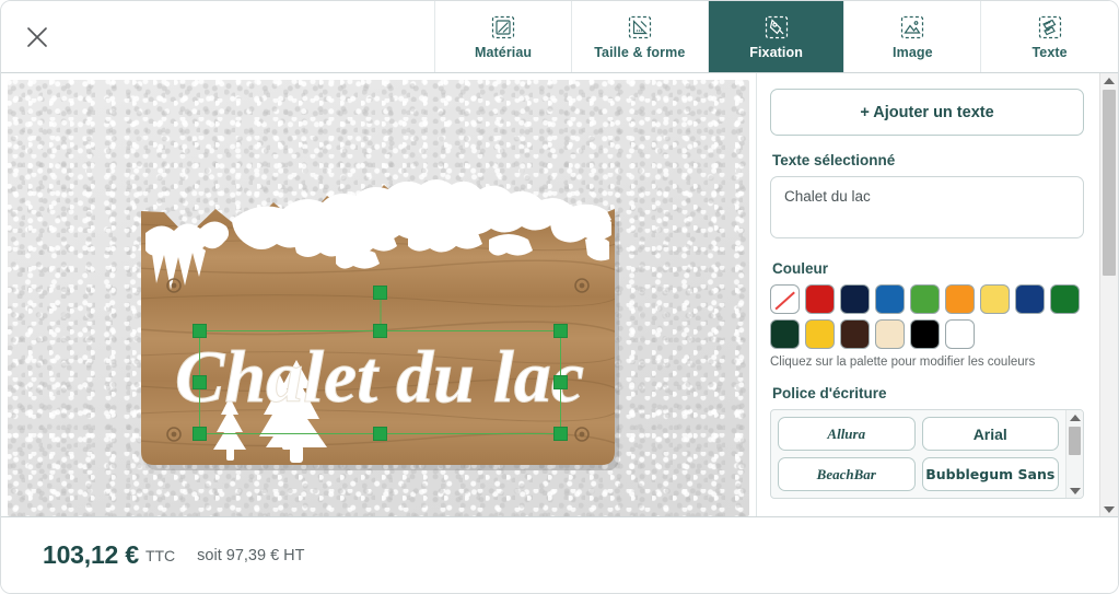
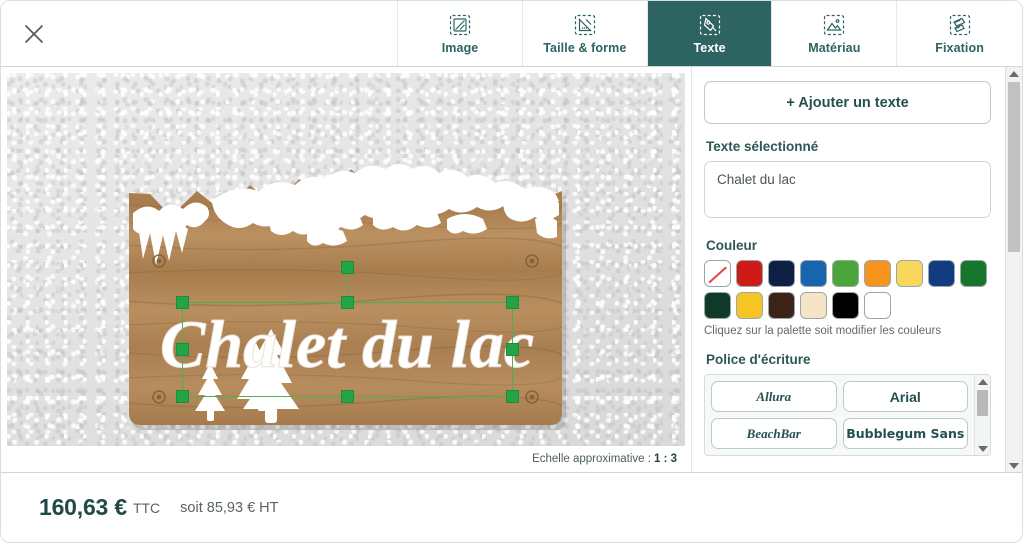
- Matériau
+ Image
  Taille & forme
- Fixation
+ Texte
- Image
+ Matériau
- Texte
+ Fixation
  halet du la
+ Echelle approximative :
+ 1 : 3
  + Ajouter un texte
  Texte sélectionné
  Chalet du lac
  Couleur
- Cliquez sur la palette pour modifier les couleurs
+ Cliquez sur la palette soit modifier les couleurs
  Police d'écriture
  Allura
  Arial
  BeachBar
  Bubblegum Sans
- 103,12 €
+ 160,63 €
  TTC
- soit 97,39 € HT
+ soit 85,93 € HT
